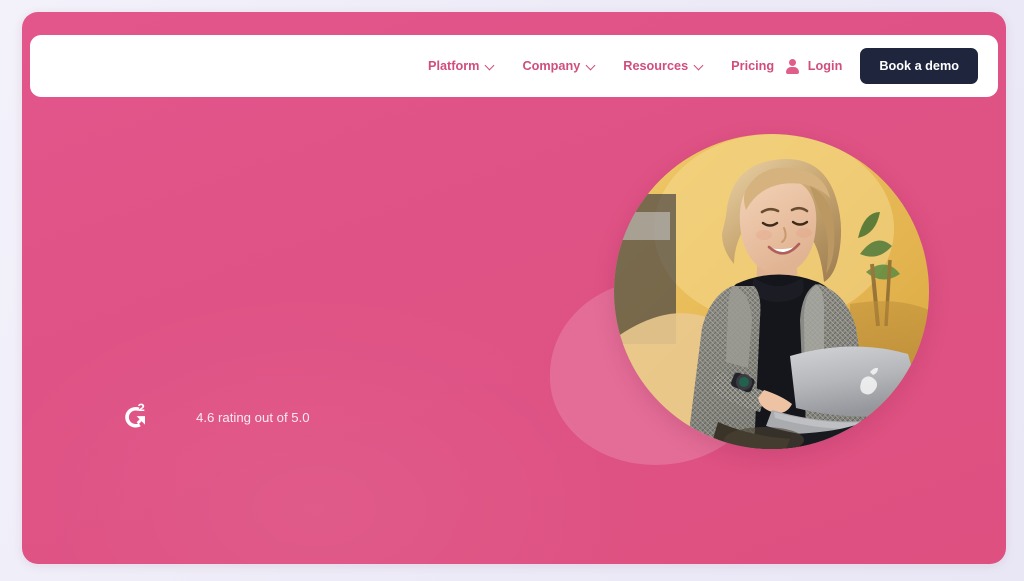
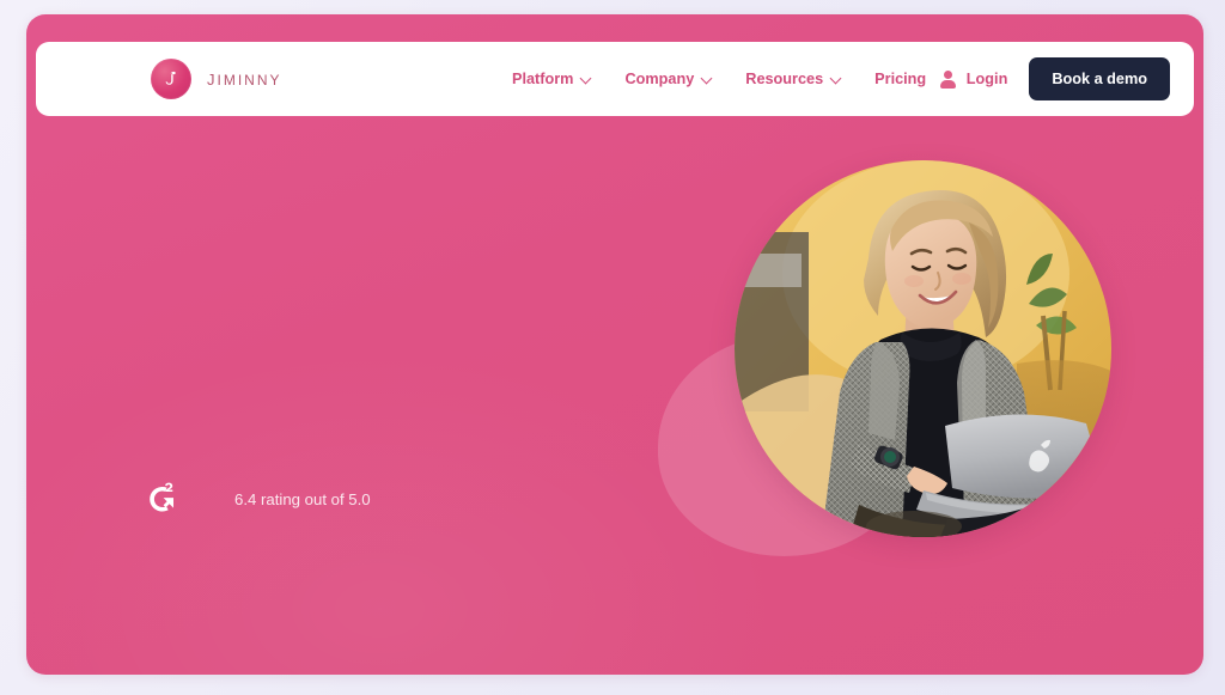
+ jiminny
  Platform
  Company
  Resources
  Pricing
  Login
  Book a demo
- 4.6 rating out of 5.0
+ 6.4 rating out of 5.0
